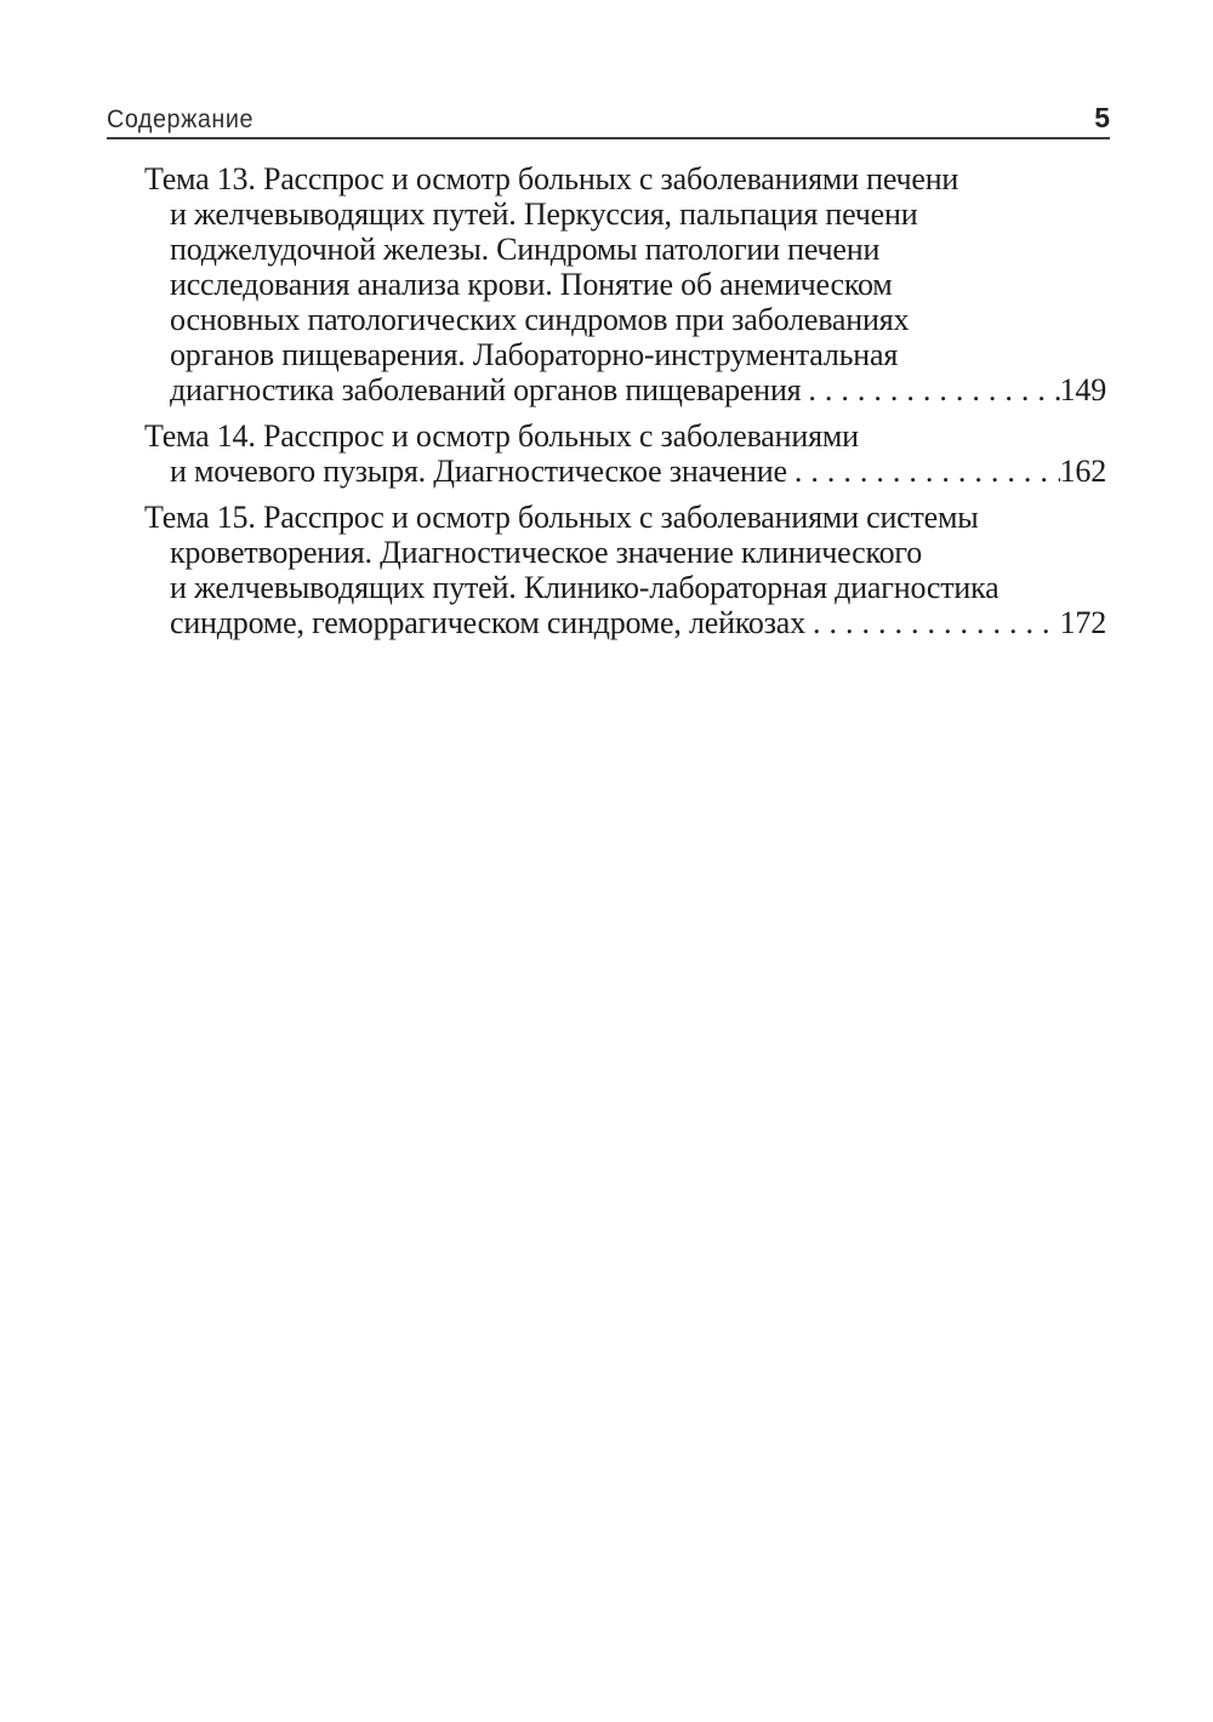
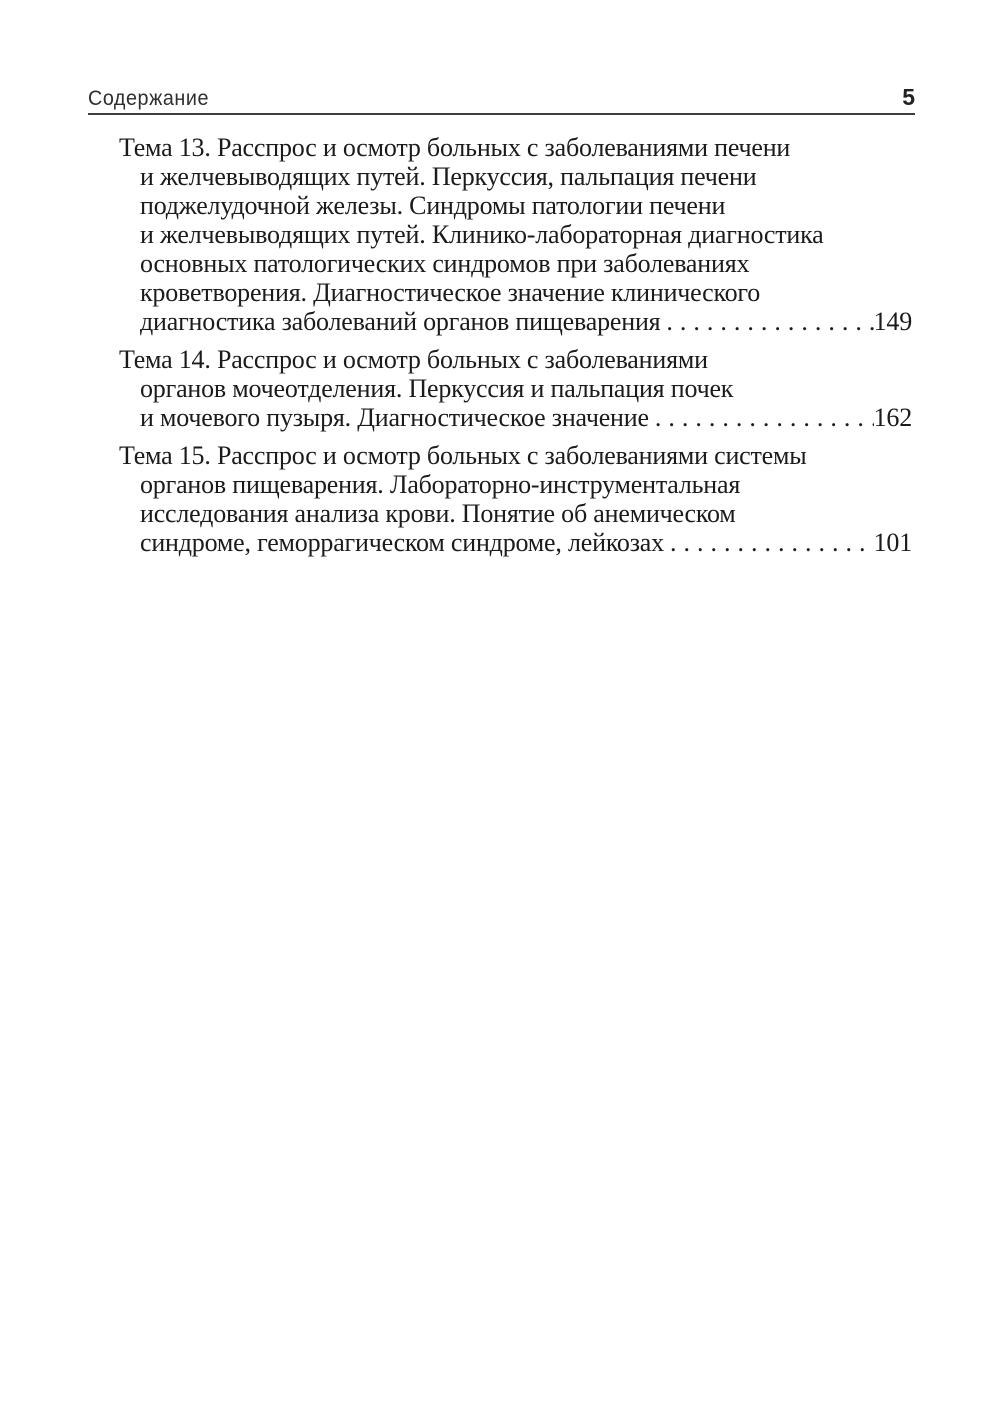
  Содержание
  5
  Тема 13. Расспрос и осмотр больных с заболеваниями печени
  и желчевыводящих путей. Перкуссия, пальпация печени
  поджелудочной железы. Синдромы патологии печени
- исследования анализа крови. Понятие об анемическом
+ и желчевыводящих путей. Клинико-лабораторная диагностика
  основных патологических синдромов при заболеваниях
- органов пищеварения. Лабораторно-инструментальная
+ кроветворения. Диагностическое значение клинического
  диагностика заболеваний органов пищеварения
  149
  Тема 14. Расспрос и осмотр больных с заболеваниями
+ органов мочеотделения. Перкуссия и пальпация почек
  и мочевого пузыря. Диагностическое значение
  162
  Тема 15. Расспрос и осмотр больных с заболеваниями системы
- кроветворения. Диагностическое значение клинического
+ органов пищеварения. Лабораторно-инструментальная
- и желчевыводящих путей. Клинико-лабораторная диагностика
+ исследования анализа крови. Понятие об анемическом
  синдроме, геморрагическом синдроме, лейкозах
- 172
+ 101
